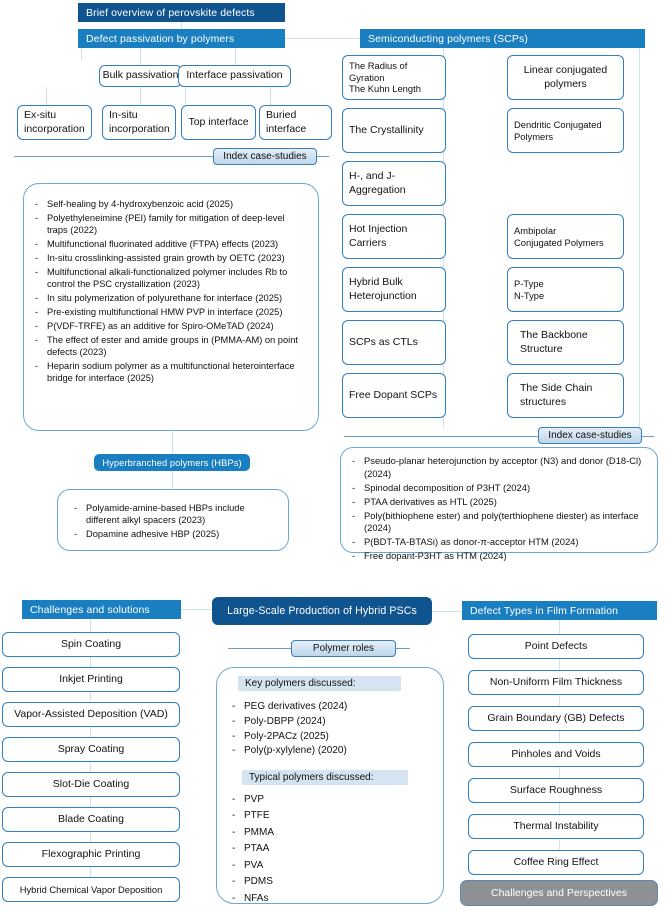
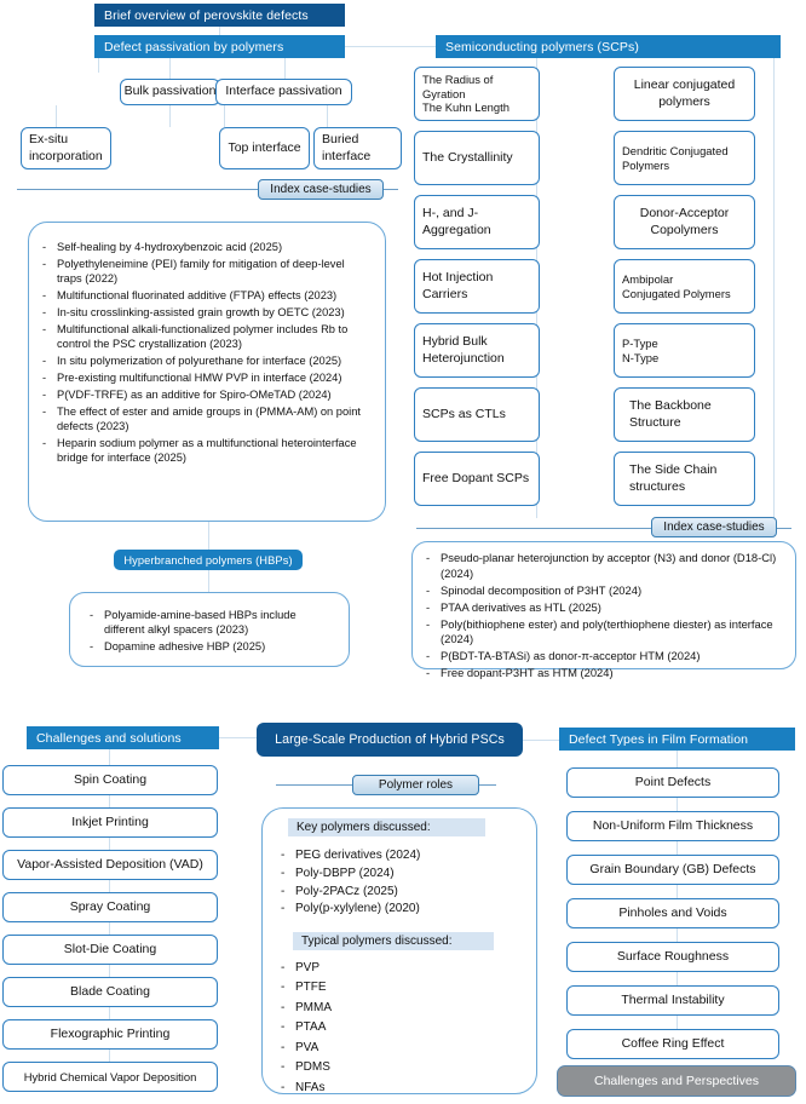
  Brief overview of perovskite defects
  Defect passivation by polymers
  Bulk passivation
  Interface passivation
  Ex-situ incorporation
- In-situ incorporation
  Top interface
  Buried interface
  Index case-studies
  -
  Self-healing by 4-hydroxybenzoic acid (2025)
  -
  Polyethyleneimine (PEI) family for mitigation of deep-level traps (2022)
  -
  Multifunctional fluorinated additive (FTPA) effects (2023)
  -
  In-situ crosslinking-assisted grain growth by OETC (2023)
  -
  Multifunctional alkali-functionalized polymer includes Rb to control the PSC crystallization (2023)
  -
  In situ polymerization of polyurethane for interface (2025)
  -
- Pre-existing multifunctional HMW PVP in interface (2025)
+ Pre-existing multifunctional HMW PVP in interface (2024)
  -
  P(VDF-TRFE) as an additive for Spiro-OMeTAD (2024)
  -
  The effect of ester and amide groups in (PMMA-AM) on point defects (2023)
  -
  Heparin sodium polymer as a multifunctional heterointerface bridge for interface (2025)
  Hyperbranched polymers (HBPs)
  -
  Polyamide-amine-based HBPs include different alkyl spacers (2023)
  -
  Dopamine adhesive HBP (2025)
  Semiconducting polymers (SCPs)
  The Radius of Gyration
  The Kuhn Length
  The Crystallinity
  H-, and J-
  Aggregation
  Hot Injection
  Carriers
  Hybrid Bulk
  Heterojunction
  SCPs as CTLs
  Free Dopant SCPs
  Linear conjugated
  polymers
  Dendritic Conjugated
  Polymers
+ Donor-Acceptor
+ Copolymers
  Ambipolar
  Conjugated Polymers
  P-Type
  N-Type
  The Backbone
  Structure
  The Side Chain
  structures
  Index case-studies
  -
  Pseudo-planar heterojunction by acceptor (N3) and donor (D18-Cl) (2024)
  -
  Spinodal decomposition of P3HT (2024)
  -
  PTAA derivatives as HTL (2025)
  -
  Poly(bithiophene ester) and poly(terthiophene diester) as interface (2024)
  -
  P(BDT-TA-BTASi) as donor-π-acceptor HTM (2024)
  -
  Free dopant-P3HT as HTM (2024)
  Challenges and solutions
  Spin Coating
  Inkjet Printing
  Vapor-Assisted Deposition (VAD)
  Spray Coating
  Slot-Die Coating
  Blade Coating
  Flexographic Printing
  Hybrid Chemical Vapor Deposition
  Large-Scale Production of Hybrid PSCs
  Polymer roles
  Key polymers discussed:
  -
  PEG derivatives (2024)
  -
  Poly-DBPP (2024)
  -
  Poly-2PACz (2025)
  -
  Poly(p-xylylene) (2020)
  Typical polymers discussed:
  -
  PVP
  -
  PTFE
  -
  PMMA
  -
  PTAA
  -
  PVA
  -
  PDMS
  -
  NFAs
  Defect Types in Film Formation
  Point Defects
  Non-Uniform Film Thickness
  Grain Boundary (GB) Defects
  Pinholes and Voids
  Surface Roughness
  Thermal Instability
  Coffee Ring Effect
  Challenges and Perspectives
